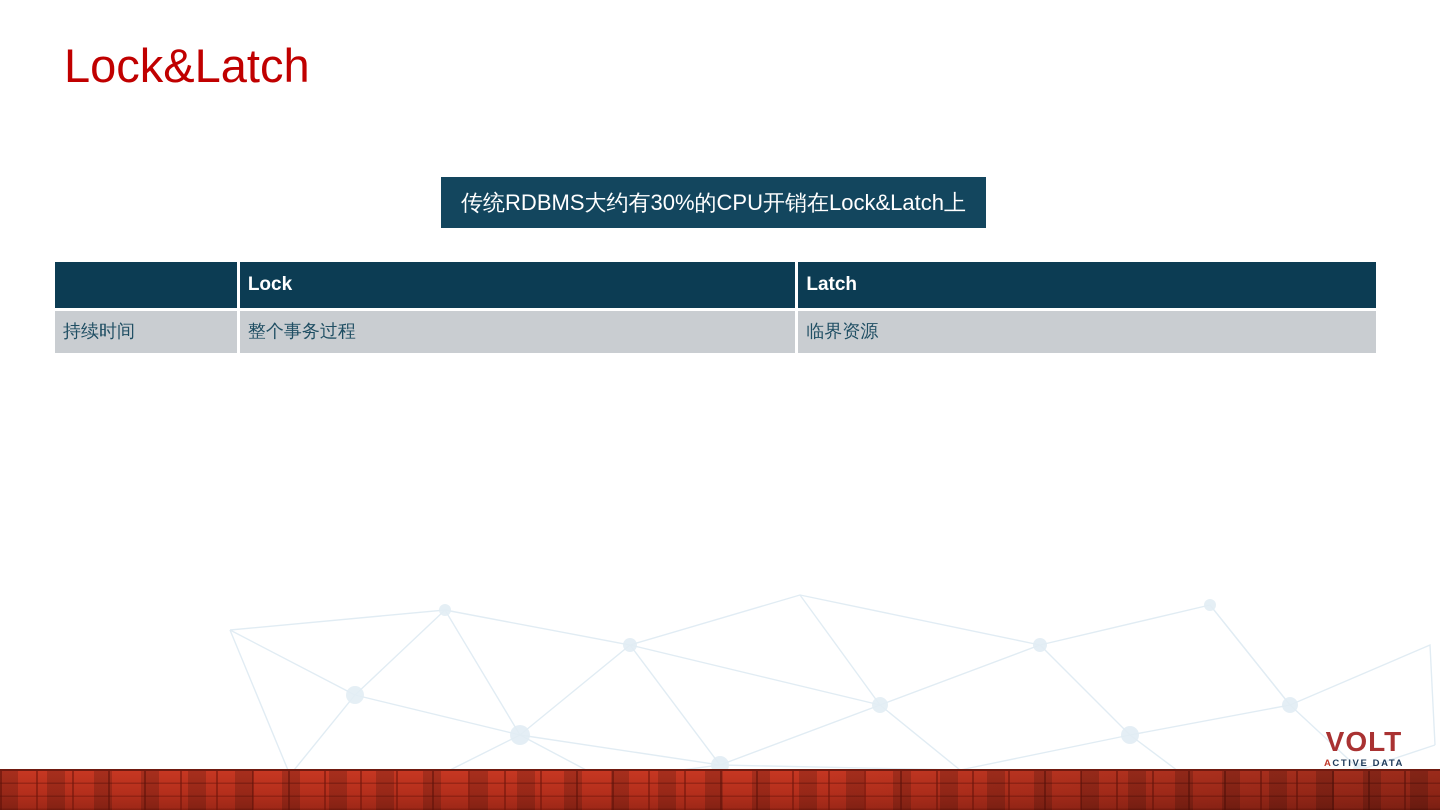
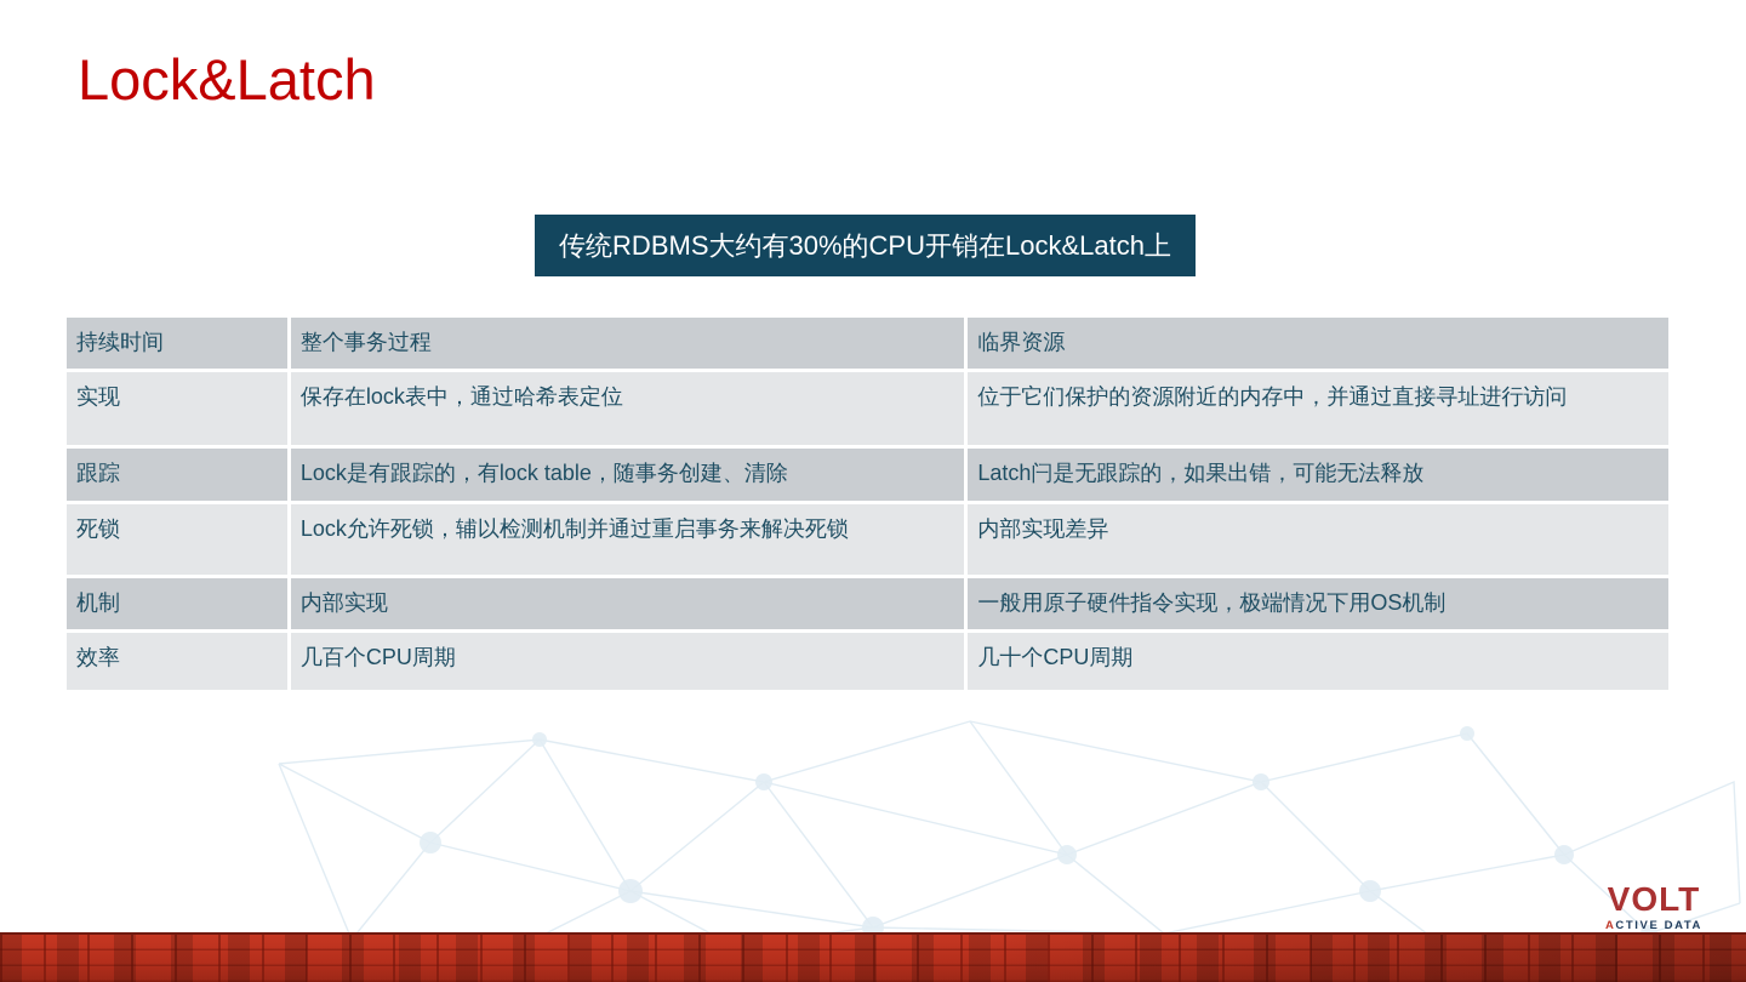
  Lock&Latch
  传统RDBMS大约有30%的CPU开销在Lock&Latch上
- 	Lock	Latch
  持续时间	整个事务过程	临界资源
+ 实现	保存在lock表中，通过哈希表定位	位于它们保护的资源附近的内存中，并通过直接寻址进行访问
+ 跟踪	Lock是有跟踪的，有lock table，随事务创建、清除	Latch闩是无跟踪的，如果出错，可能无法释放
+ 死锁	Lock允许死锁，辅以检测机制并通过重启事务来解决死锁	内部实现差异
+ 机制	内部实现	一般用原子硬件指令实现，极端情况下用OS机制
+ 效率	几百个CPU周期	几十个CPU周期
  VOLT
  ACTIVE DATA
